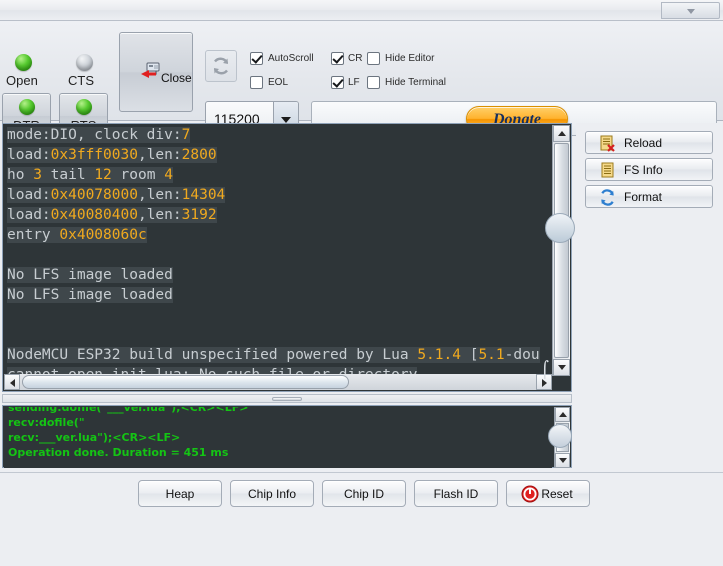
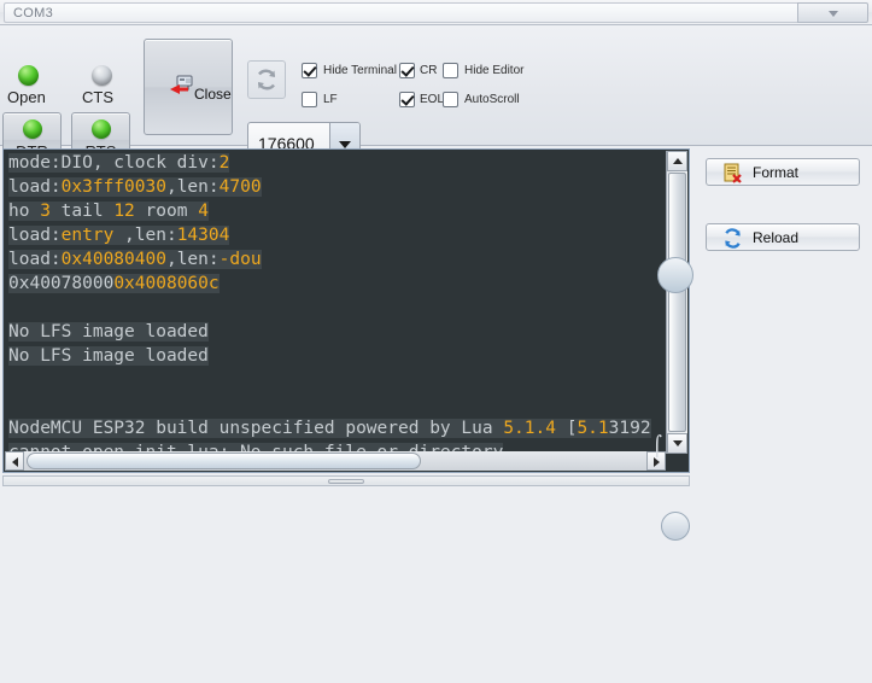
+ COM3
  Open
  CTS
  Close
- AutoScroll
+ Hide Terminal
- EOL
+ LF
  CR
- LF
+ EOL
  Hide Editor
- Hide Terminal
+ AutoScroll
- 115200
+ 176600
- Donate
- mode:DIO, clock div:7
+ mode:DIO, clock div:2
- load:0x3fff0030,len:2800
+ load:0x3fff0030,len:4700
  ho 3 tail 12 room 4
- load:0x40078000,len:14304
+ load:entry ,len:14304
- load:0x40080400,len:3192
+ load:0x40080400,len:-dou
- entry 0x4008060c
+ 0x400780000x4008060c
  No LFS image loaded
  No LFS image loaded
- NodeMCU ESP32 build unspecified powered by Lua 5.1.4 [5.1-dou
+ NodeMCU ESP32 build unspecified powered by Lua 5.1.4 [5.13192
  ⌠
- sending:dofile("___ver.lua");<CR><LF>
- recv:dofile("
- recv:___ver.lua");<CR><LF>
- Operation done. Duration = 451 ms
- Reload
+ Format
- FS Info
- Format
+ Reload
- Heap
- Chip Info
- Chip ID
- Flash ID
- Reset
